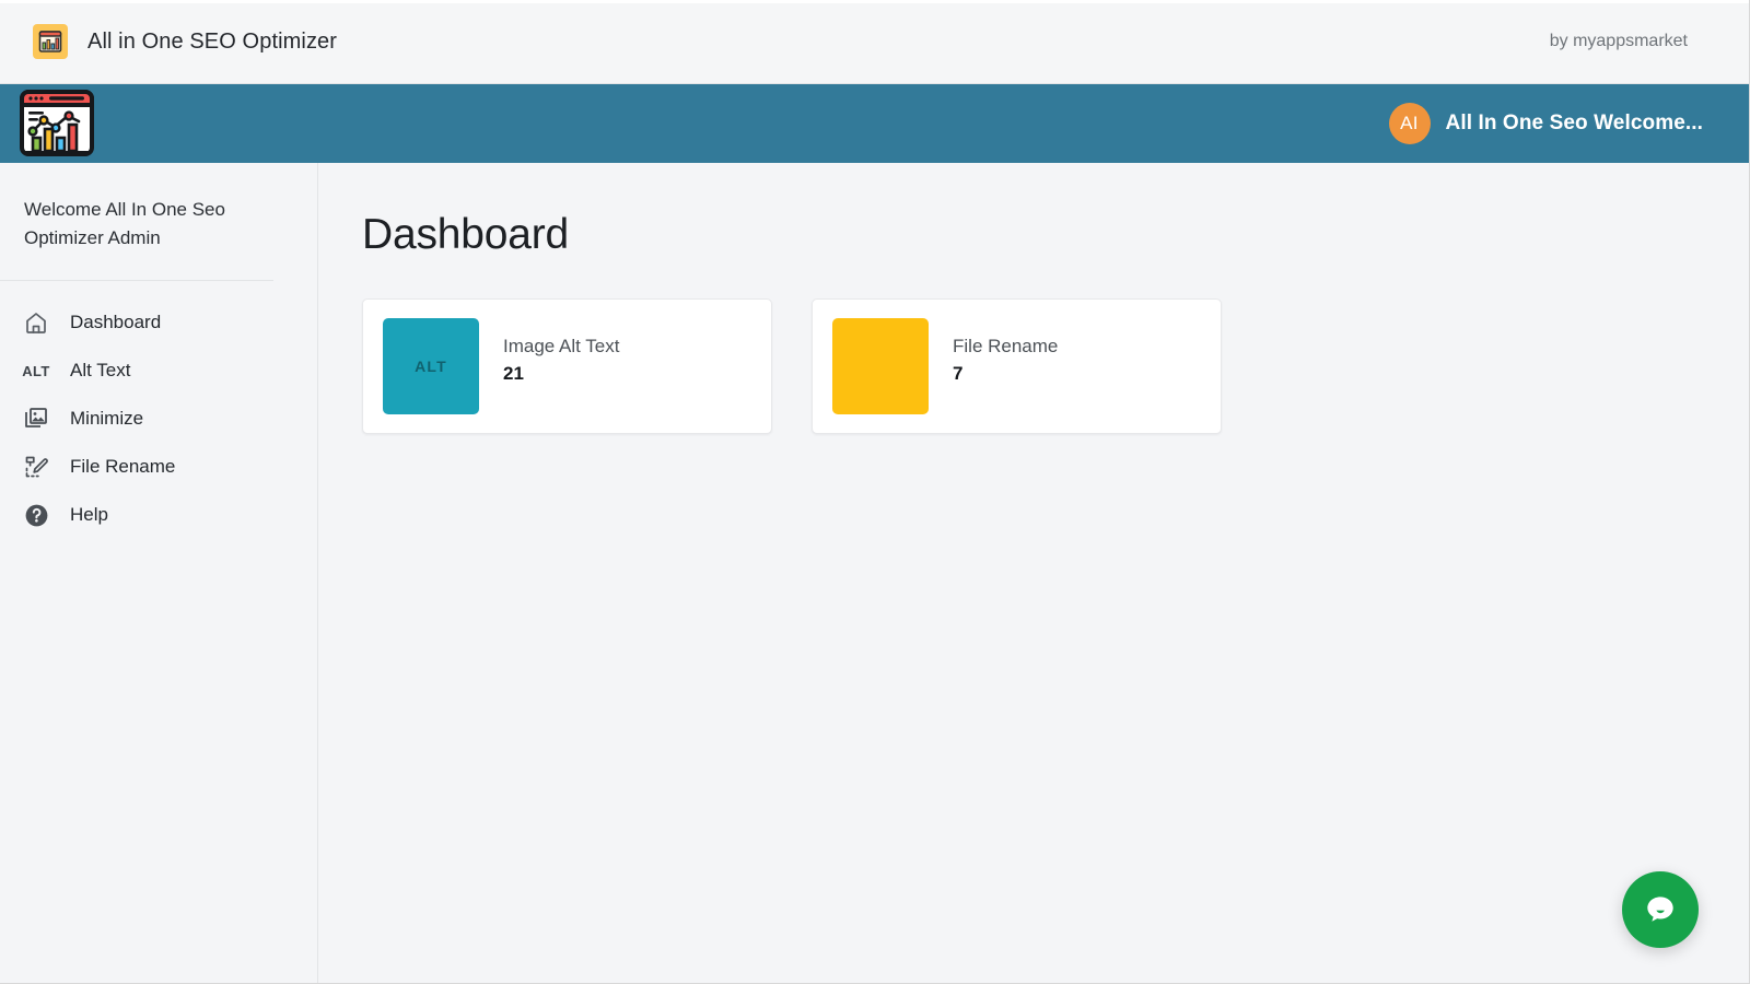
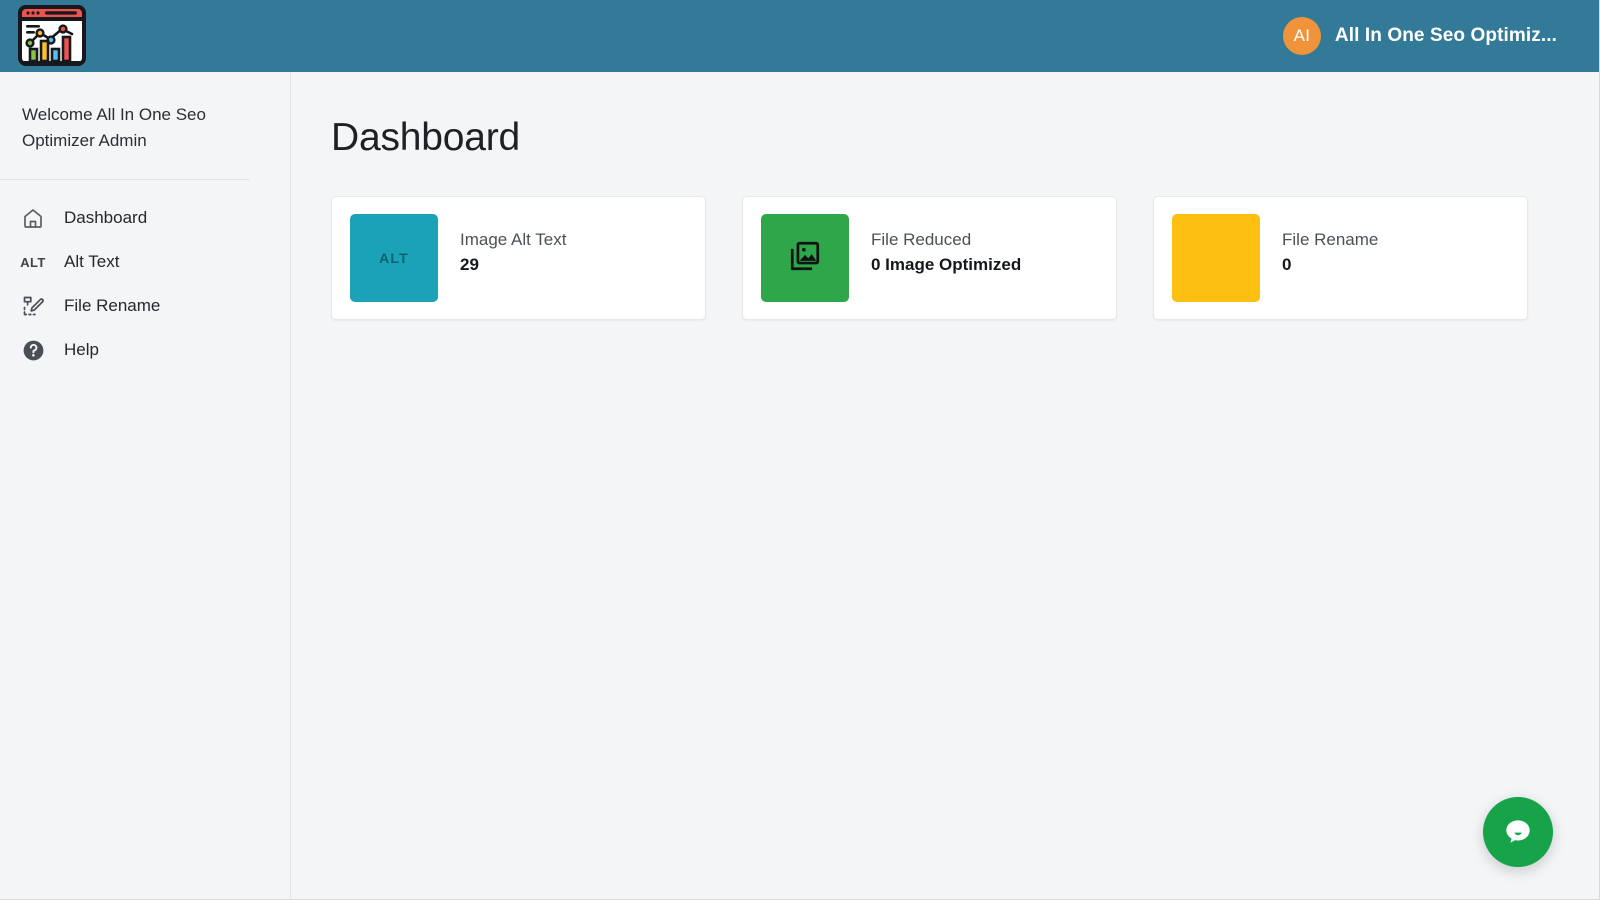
- All in One SEO Optimizer
- by myappsmarket
  AI
- All In One Seo Welcome...
+ All In One Seo Optimiz...
  Welcome All In One Seo Optimizer Admin
  Dashboard
  ALT
  Alt Text
- Minimize
  File Rename
  Help
  Dashboard
  ALT
  Image Alt Text
- 21
+ 29
+ File Reduced
+ 0 Image Optimized
  File Rename
- 7
+ 0
